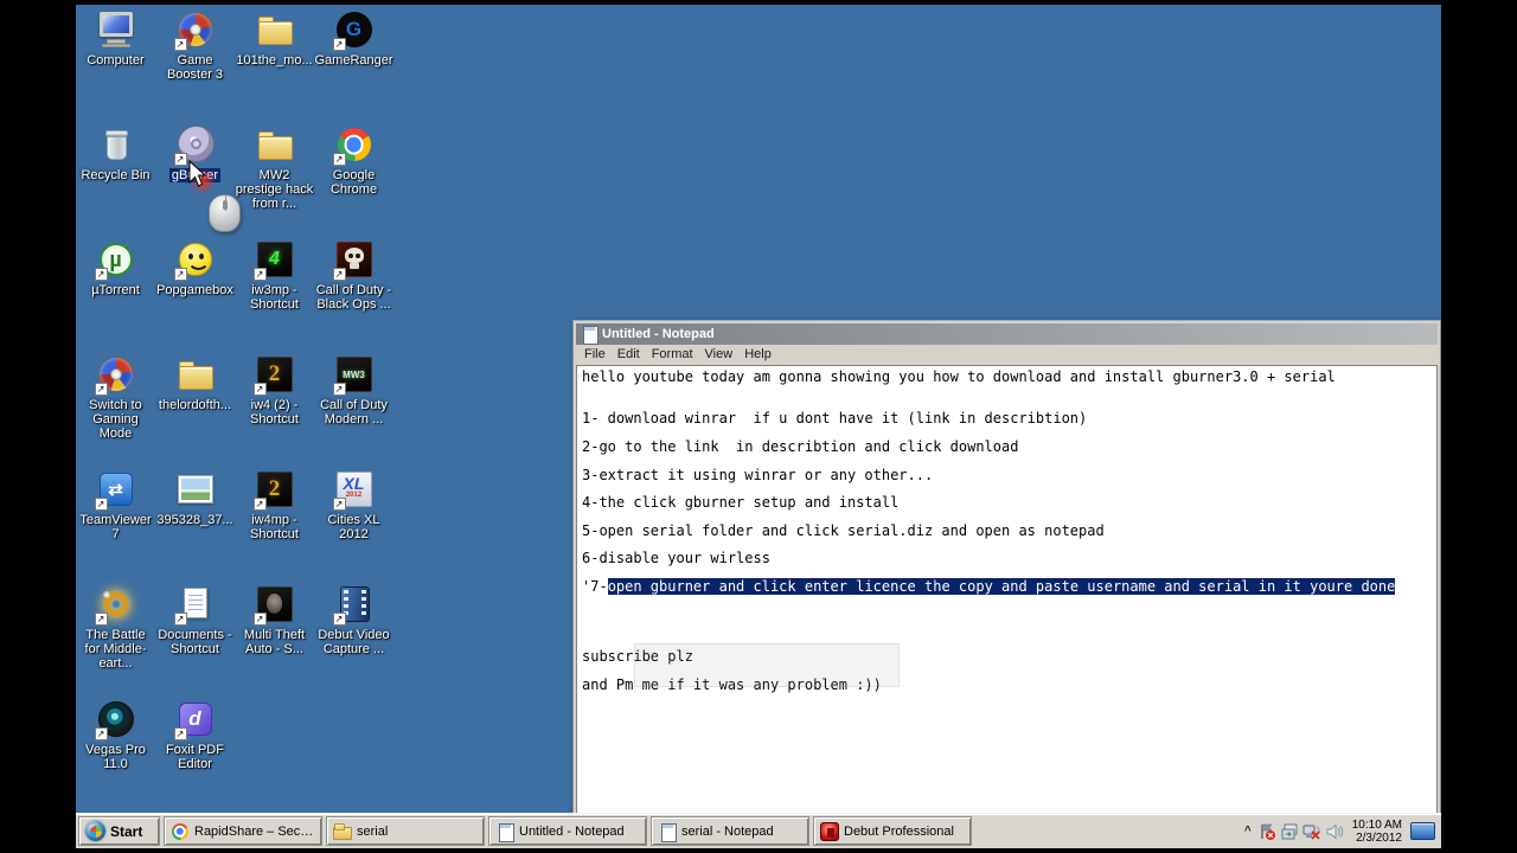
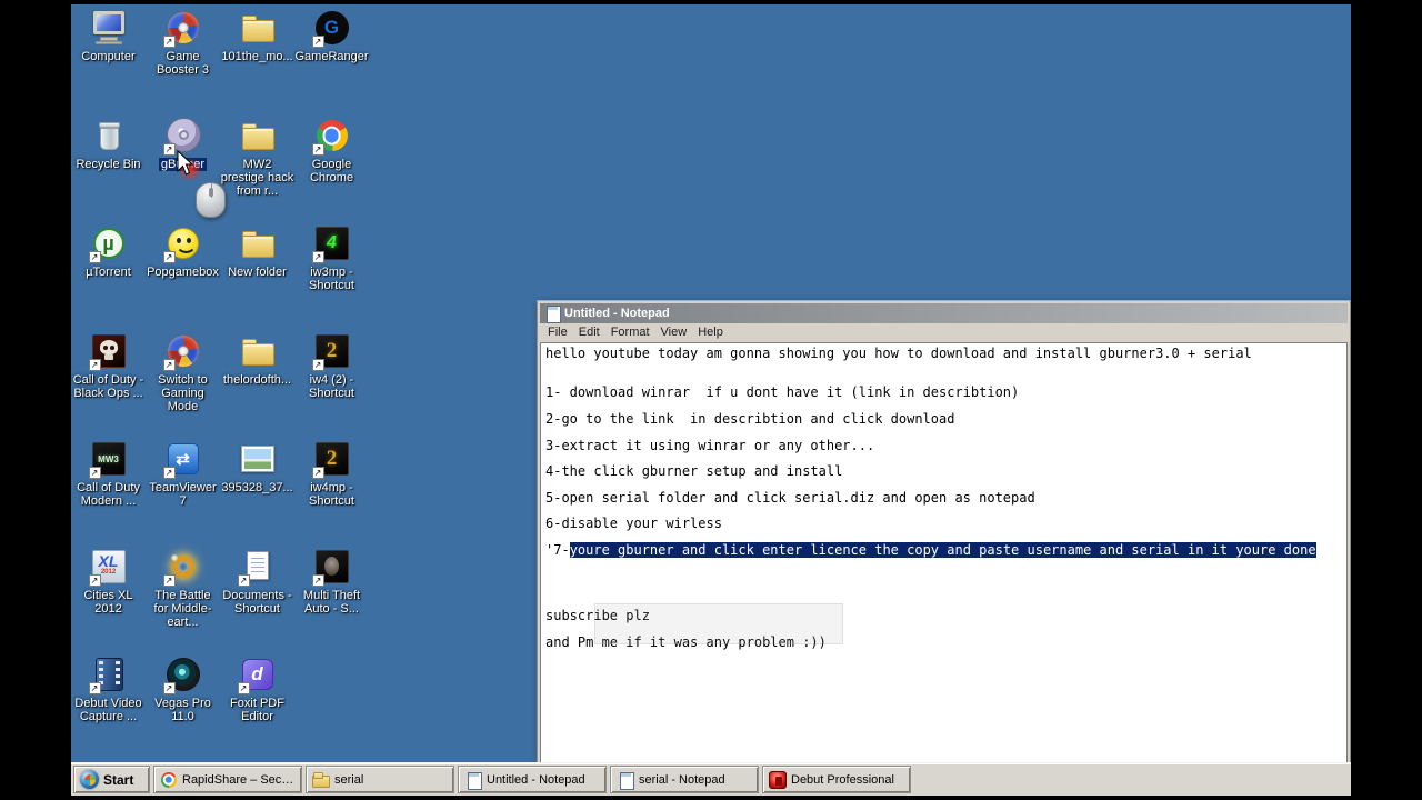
  Computer
  ↗
  Game Booster 3
  101the_mo...
  G
  ↗
  GameRanger
  Recycle Bin
  ↗
  MW2 prestige hack from r...
  ↗
  Google Chrome
  µ
  ↗
  µTorrent
  ↗
  Popgamebox
+ New folder
  4
  ↗
  iw3mp - Shortcut
  ↗
  Call of Duty - Black Ops ...
  ↗
  Switch to Gaming Mode
  thelordofth...
  2
  ↗
  iw4 (2) - Shortcut
  MW3
  ↗
  Call of Duty Modern ...
  ⇄
  ↗
  TeamViewer 7
  395328_37...
  2
  ↗
  iw4mp - Shortcut
  XL
  ↗
  Cities XL 2012
  ↗
  The Battle for Middle-eart...
  ↗
  Documents - Shortcut
  ↗
  Multi Theft Auto - S...
  ↗
  Debut Video Capture ...
  ↗
  Vegas Pro 11.0
  d
  ↗
  Foxit PDF Editor
  Untitled - Notepad
  File
  Edit
  Format
  View
  Help
- hello youtube today am gonna showing you how to download and install gburner3.0 + serial 1- download winrar if u dont have it (link in describtion) 2-go to the link in describtion and click download 3-extract it using winrar or any other... 4-the click gburner setup and install 5-open serial folder and click serial.diz and open as notepad 6-disable your wirless '7-open gburner and click enter licence the copy and paste username and serial in it youre done subscribe plz and Pm me if it was any problem :))
+ hello youtube today am gonna showing you how to download and install gburner3.0 + serial 1- download winrar if u dont have it (link in describtion) 2-go to the link in describtion and click download 3-extract it using winrar or any other... 4-the click gburner setup and install 5-open serial folder and click serial.diz and open as notepad 6-disable your wirless '7-youre gburner and click enter licence the copy and paste username and serial in it youre done subscribe plz and Pm me if it was any problem :))
  Start
  RapidShare – Secur
  serial
  Untitled - Notepad
  serial - Notepad
  Debut Professional
- ^
- 10:10 AM
- 2/3/2012
